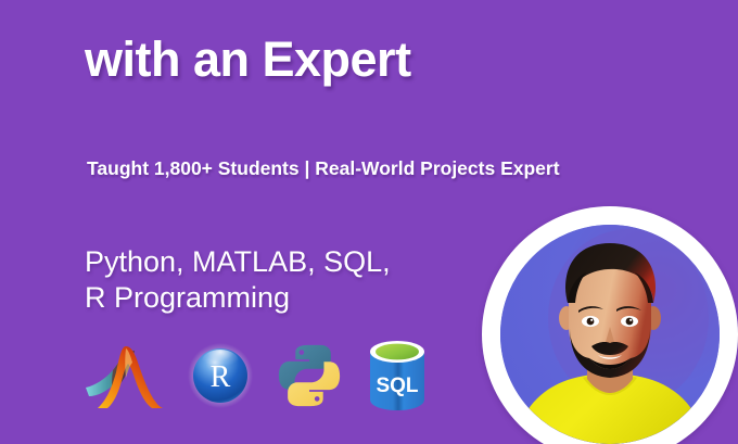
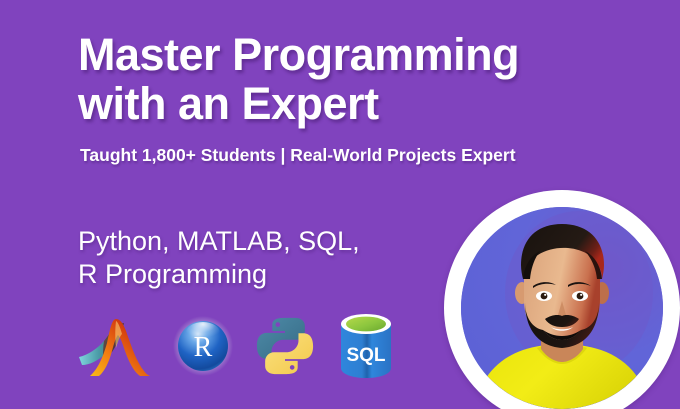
+ Master Programming
  with an Expert
  Taught 1,800+ Students | Real-World Projects Expert
  Python, MATLAB, SQL,
  R Programming
  R
  SQL
